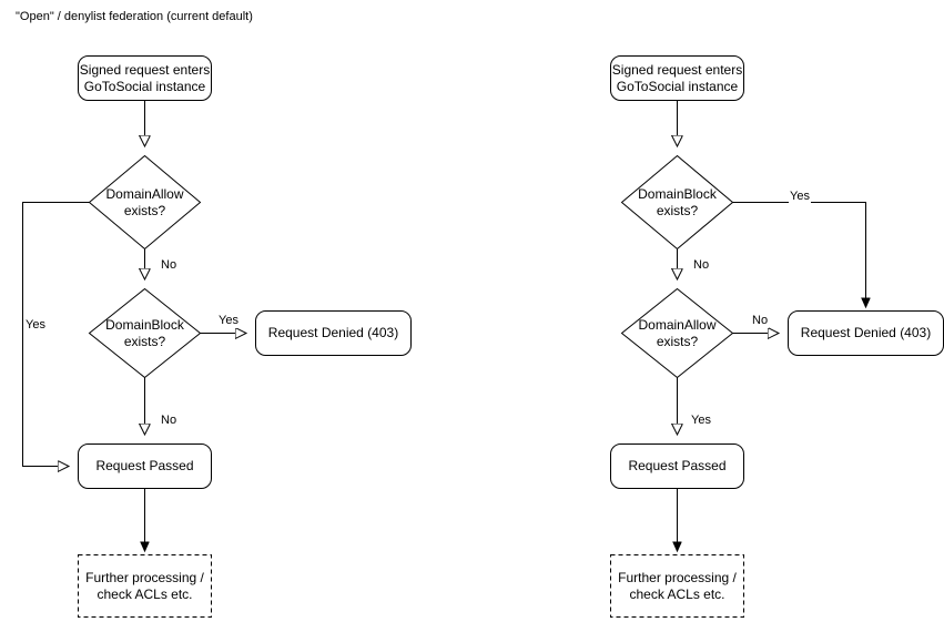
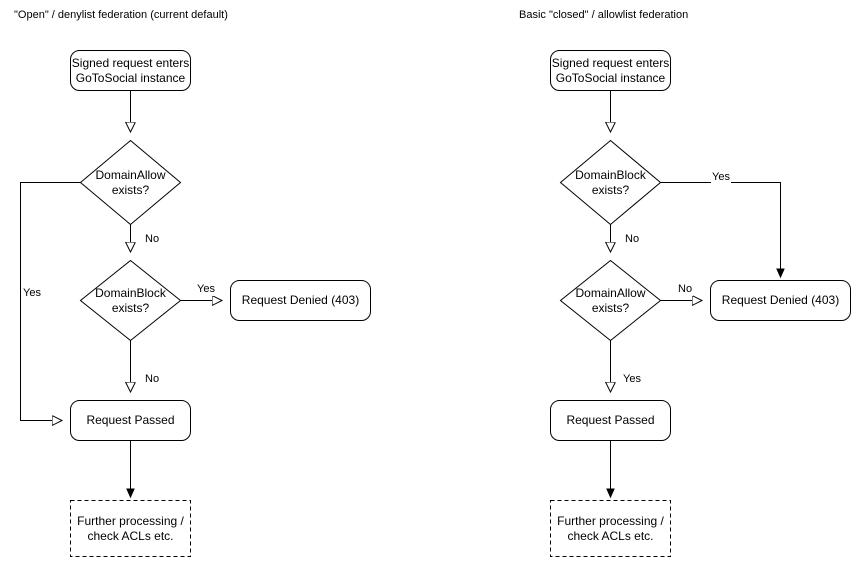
  "Open" / denylist federation (current default)
  Signed request enters
  GoToSocial instance
  DomainAllow
  exists?
  DomainBlock
  exists?
  Request Denied (403)
  Request Passed
  Further processing /
  check ACLs etc.
  No
  Yes
  Yes
  No
+ Basic "closed" / allowlist federation
  Signed request enters
  GoToSocial instance
  DomainBlock
  exists?
  DomainAllow
  exists?
  Request Denied (403)
  Request Passed
  Further processing /
  check ACLs etc.
  Yes
  No
  No
  Yes
